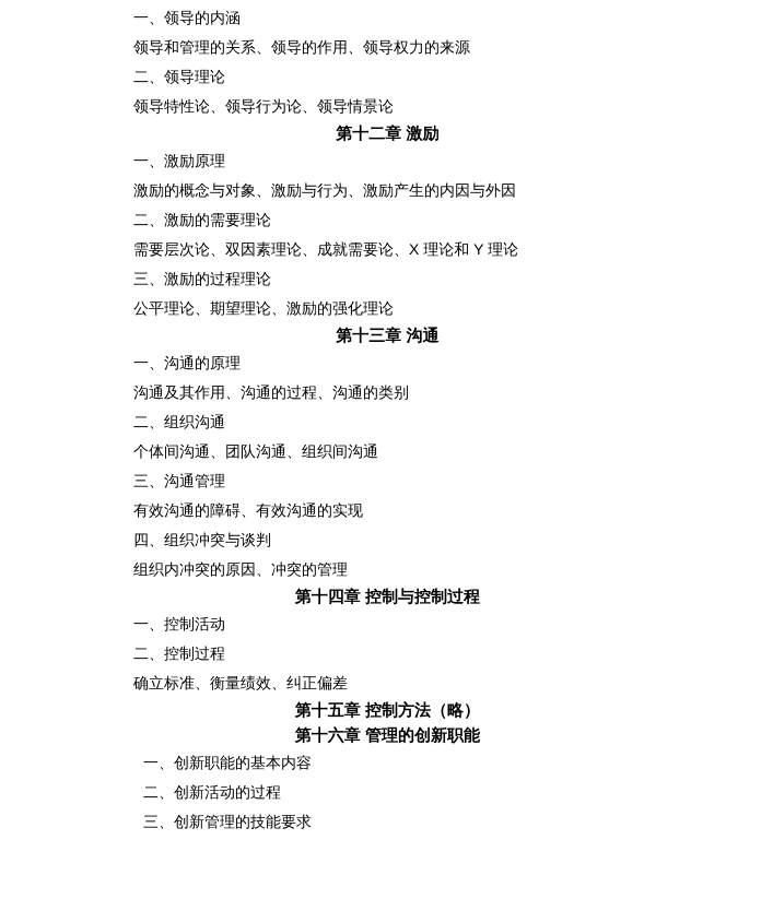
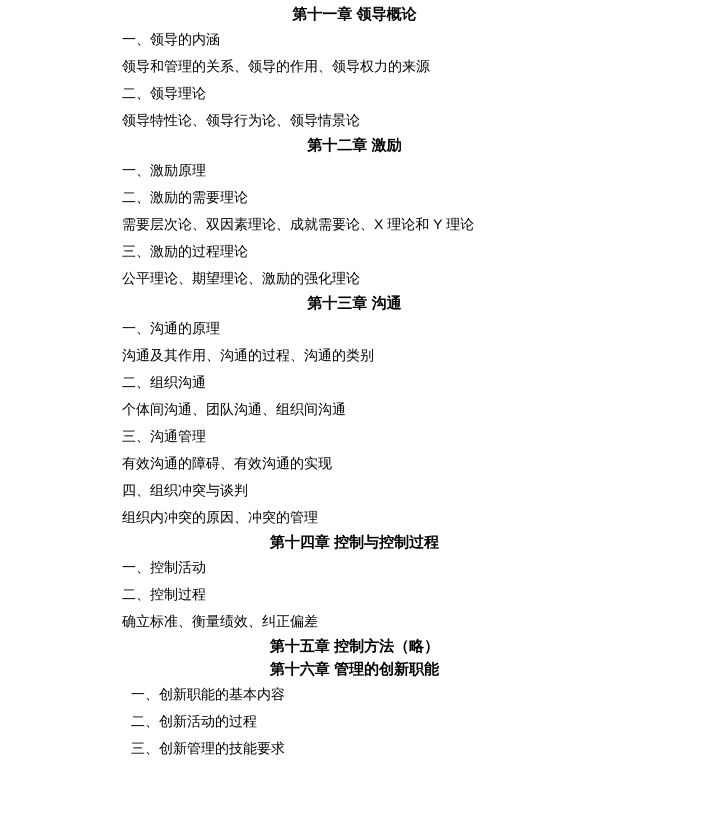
+ 第十一章 领导概论
  一、领导的内涵
  领导和管理的关系、领导的作用、领导权力的来源
  二、领导理论
  领导特性论、领导行为论、领导情景论
  第十二章 激励
  一、激励原理
- 激励的概念与对象、激励与行为、激励产生的内因与外因
  二、激励的需要理论
  需要层次论、双因素理论、成就需要论、X 理论和 Y 理论
  三、激励的过程理论
  公平理论、期望理论、激励的强化理论
  第十三章 沟通
  一、沟通的原理
  沟通及其作用、沟通的过程、沟通的类别
  二、组织沟通
  个体间沟通、团队沟通、组织间沟通
  三、沟通管理
  有效沟通的障碍、有效沟通的实现
  四、组织冲突与谈判
  组织内冲突的原因、冲突的管理
  第十四章 控制与控制过程
  一、控制活动
  二、控制过程
  确立标准、衡量绩效、纠正偏差
  第十五章 控制方法（略）
  第十六章 管理的创新职能
  一、创新职能的基本内容
  二、创新活动的过程
  三、创新管理的技能要求
